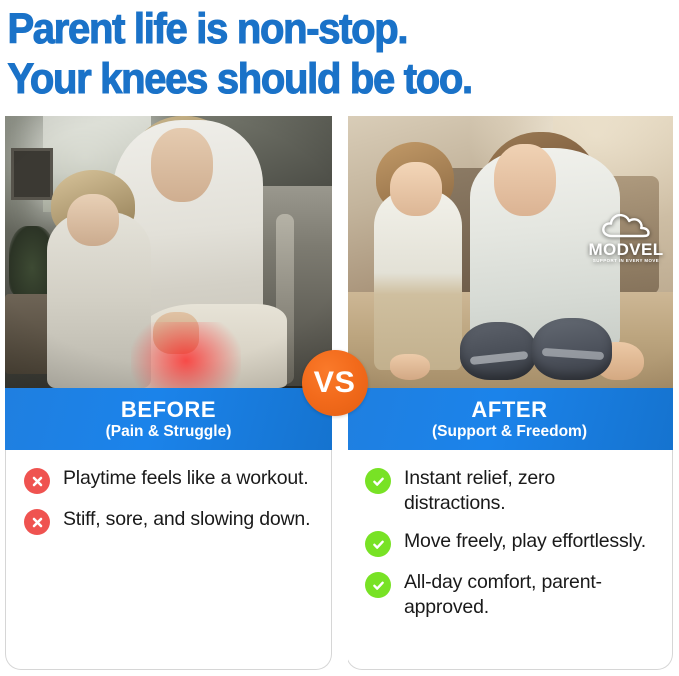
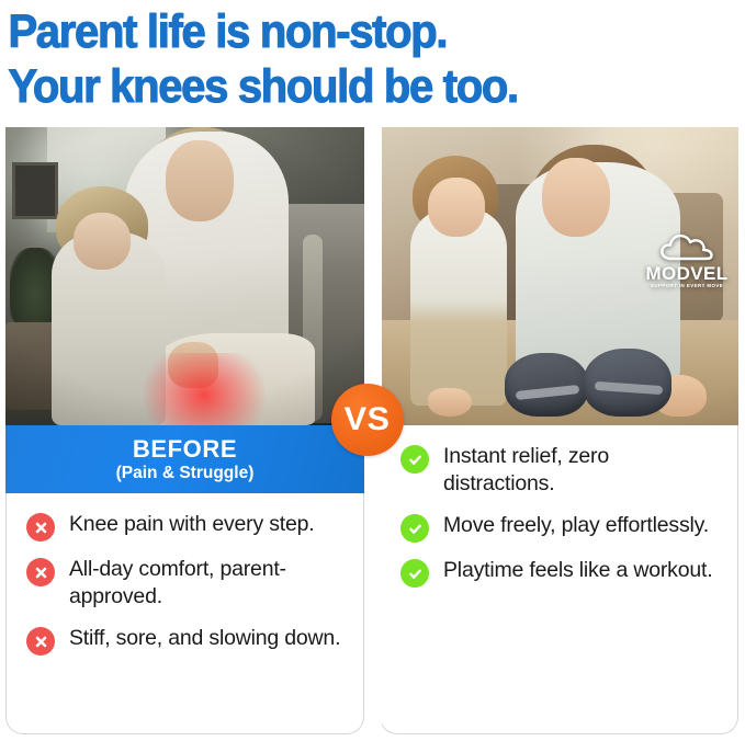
  Parent life is non-stop.
  Your knees should be too.
  BEFORE
  (Pain & Struggle)
+ Knee pain with every step.
- Playtime feels like a workout.
+ All-day comfort, parent-approved.
  Stiff, sore, and slowing down.
  MODVEL
- AFTER
- (Support & Freedom)
  Instant relief, zero distractions.
  Move freely, play effortlessly.
- All-day comfort, parent-approved.
+ Playtime feels like a workout.
  VS
